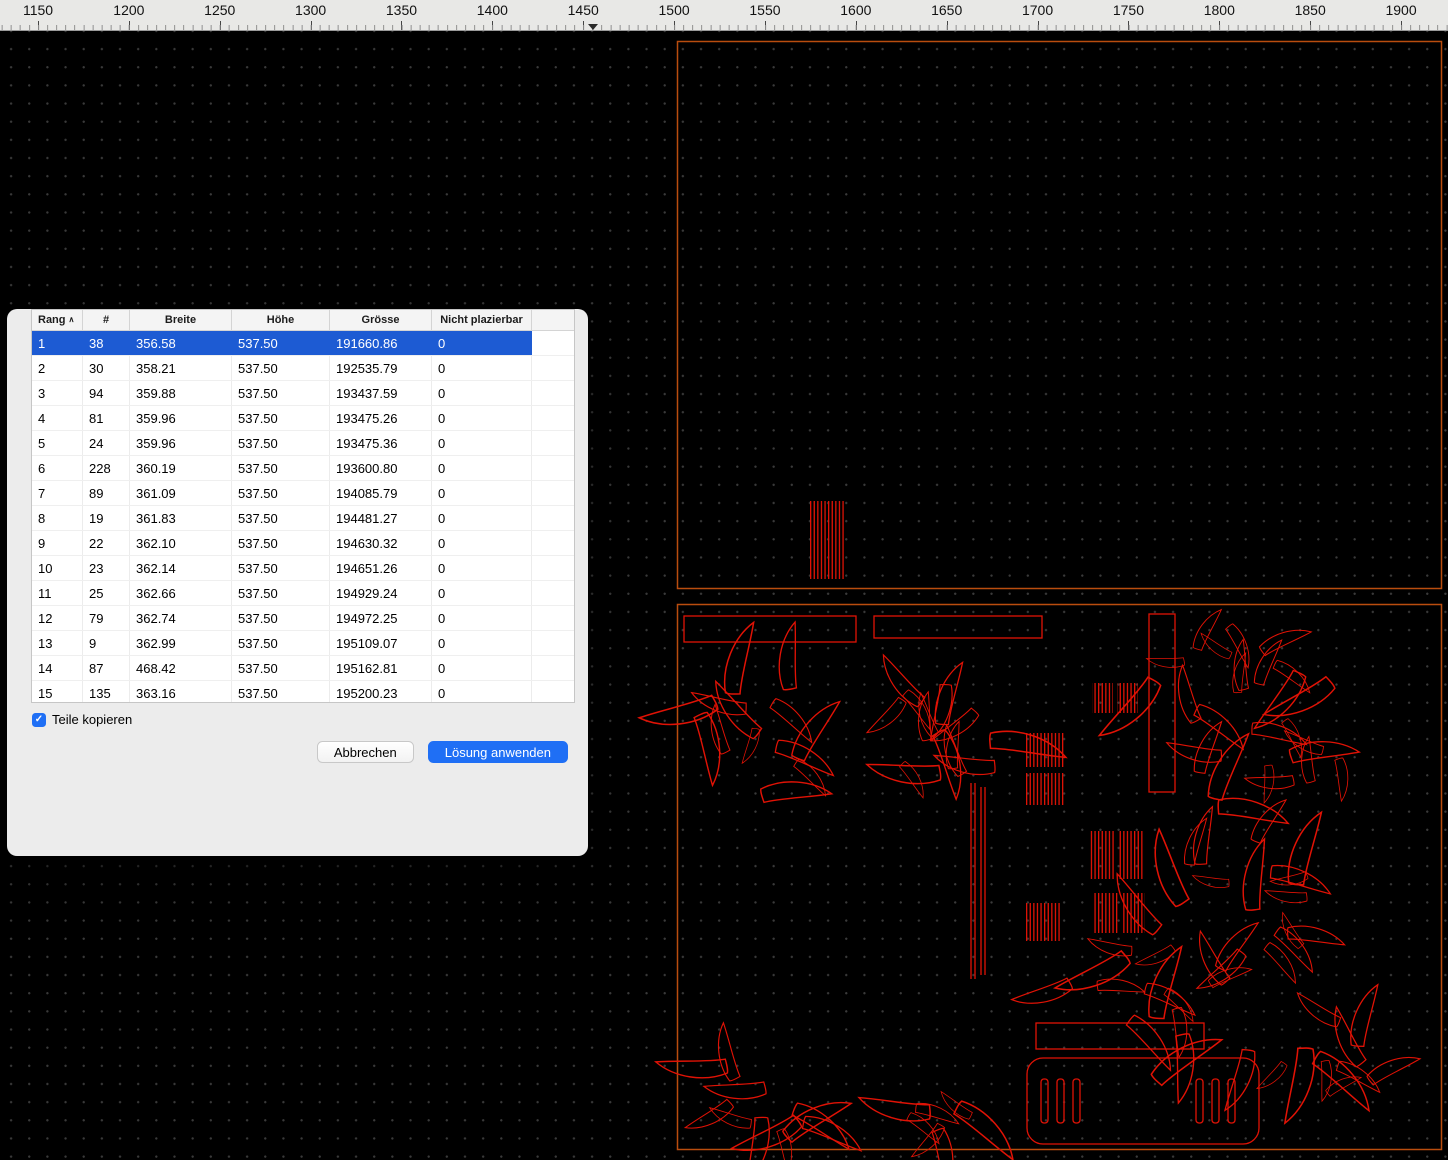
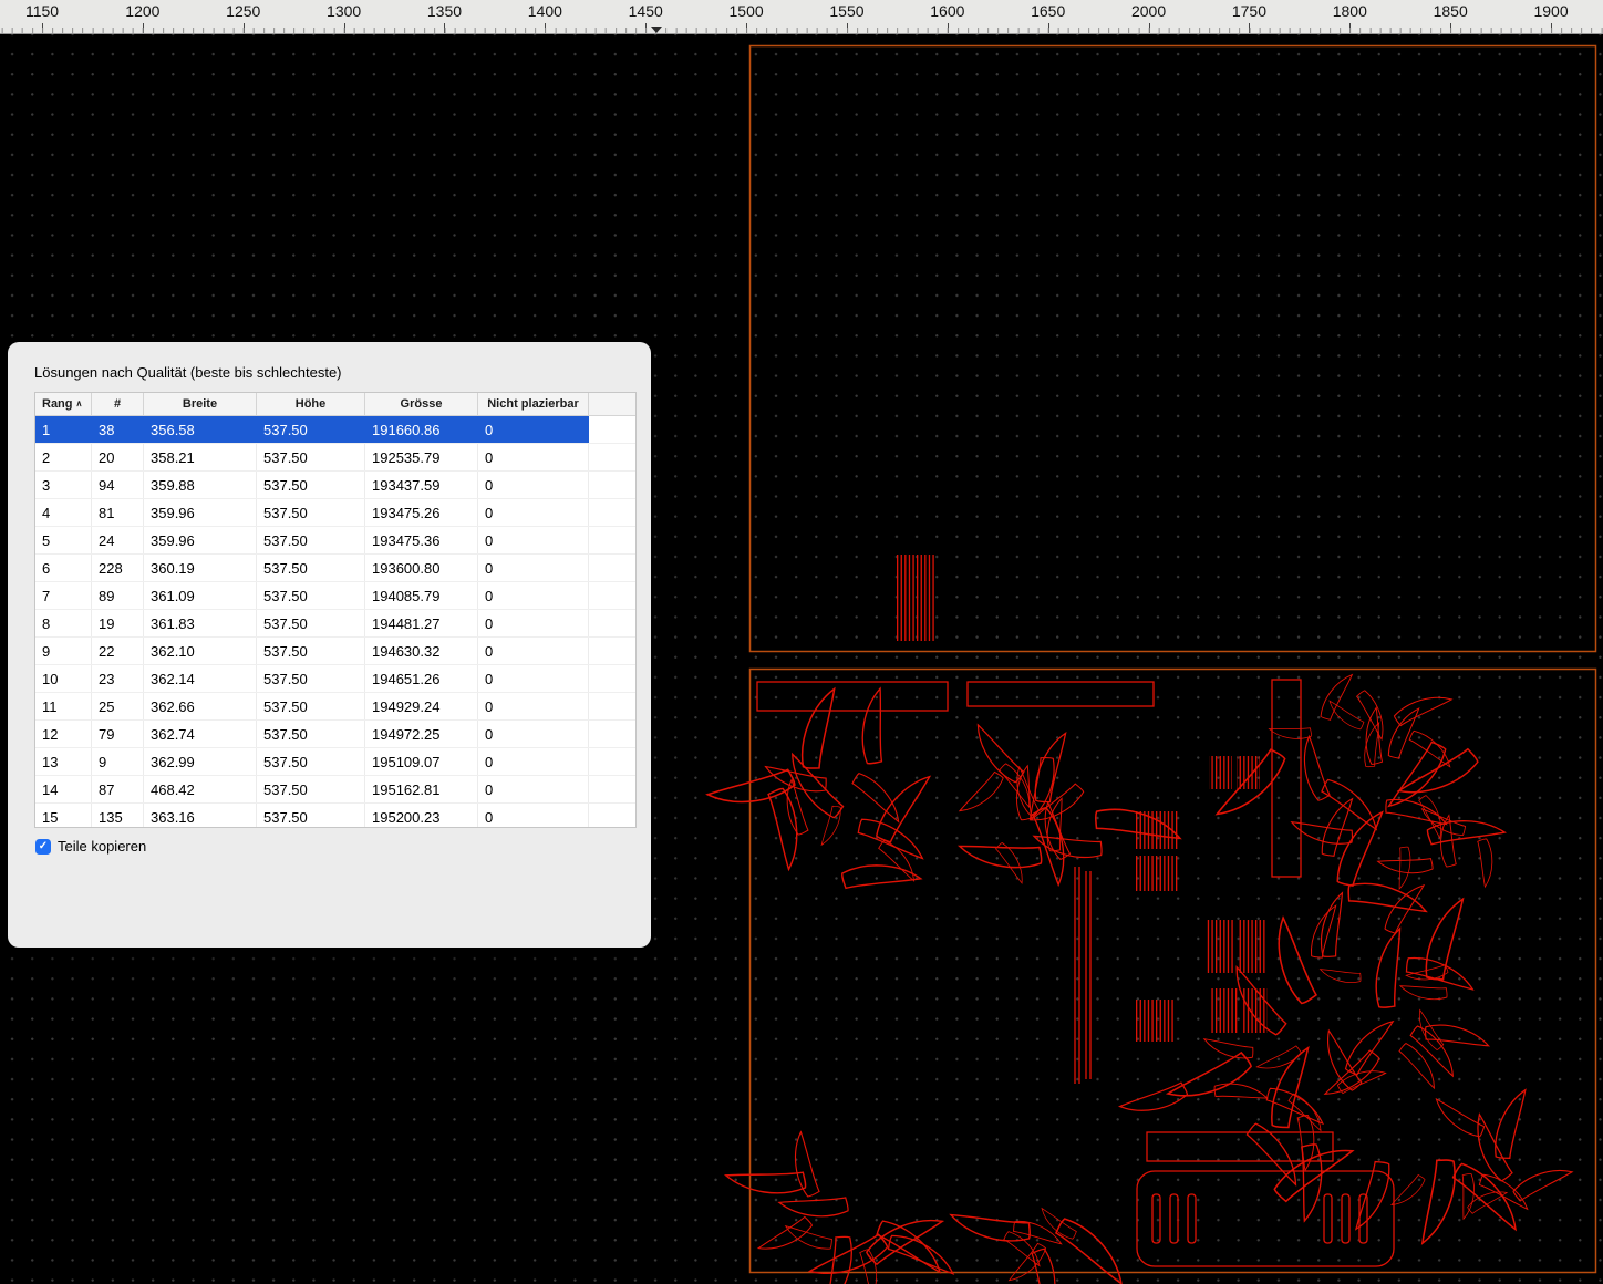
  1150
  1200
  1250
  1300
  1350
  1400
  1450
  1500
  1550
  1600
  1650
- 1700
+ 2000
  1750
  1800
  1850
  1900
+ Lösungen nach Qualität (beste bis schlechteste)
  Rang
  ∧
  #
  Breite
  Höhe
  Grösse
  Nicht plazierbar
  1
  38
  356.58
  537.50
  191660.86
  0
  2
- 30
+ 20
  358.21
  537.50
  192535.79
  0
  3
  94
  359.88
  537.50
  193437.59
  0
  4
  81
  359.96
  537.50
  193475.26
  0
  5
  24
  359.96
  537.50
  193475.36
  0
  6
  228
  360.19
  537.50
  193600.80
  0
  7
  89
  361.09
  537.50
  194085.79
  0
  8
  19
  361.83
  537.50
  194481.27
  0
  9
  22
  362.10
  537.50
  194630.32
  0
  10
  23
  362.14
  537.50
  194651.26
  0
  11
  25
  362.66
  537.50
  194929.24
  0
  12
  79
  362.74
  537.50
  194972.25
  0
  13
  9
  362.99
  537.50
  195109.07
  0
  14
  87
  468.42
  537.50
  195162.81
  0
  15
  135
  363.16
  537.50
  195200.23
  0
  ✓
  Teile kopieren
- Abbrechen
- Lösung anwenden
